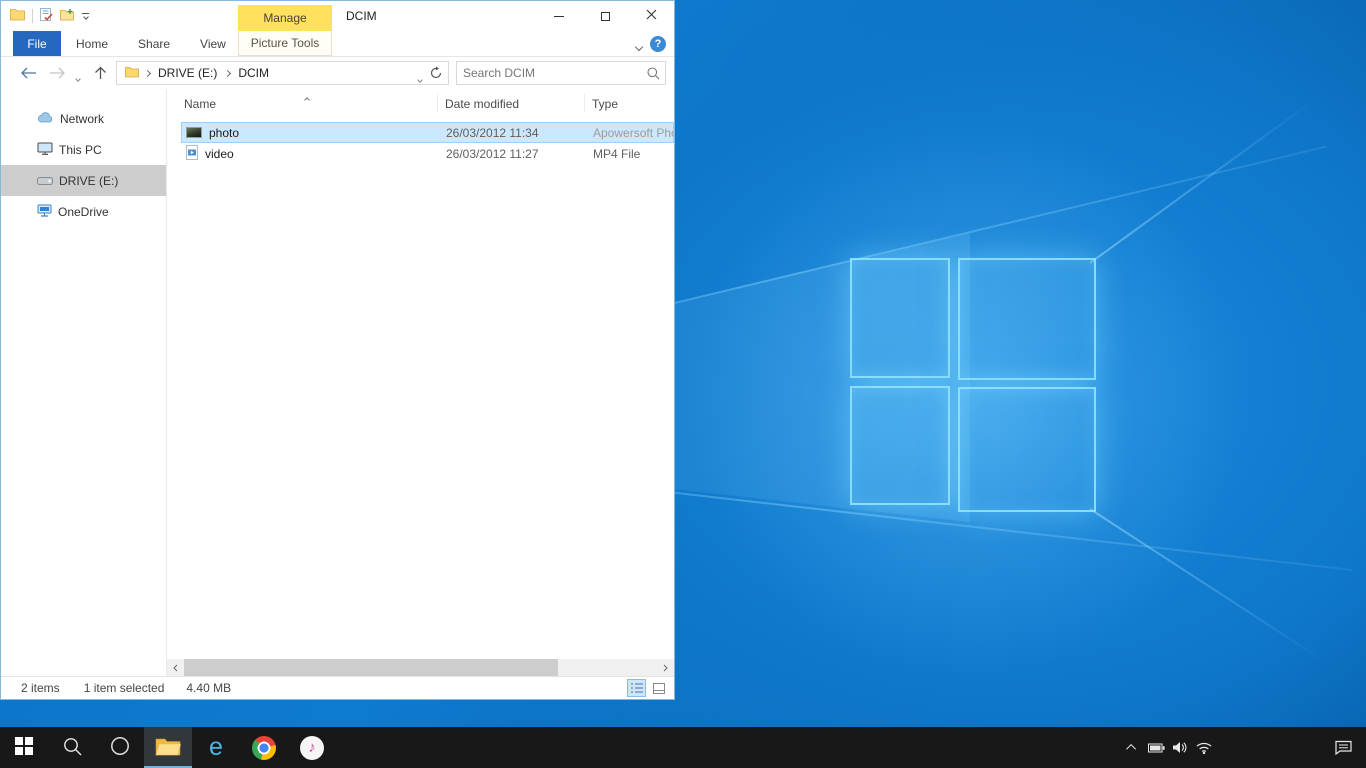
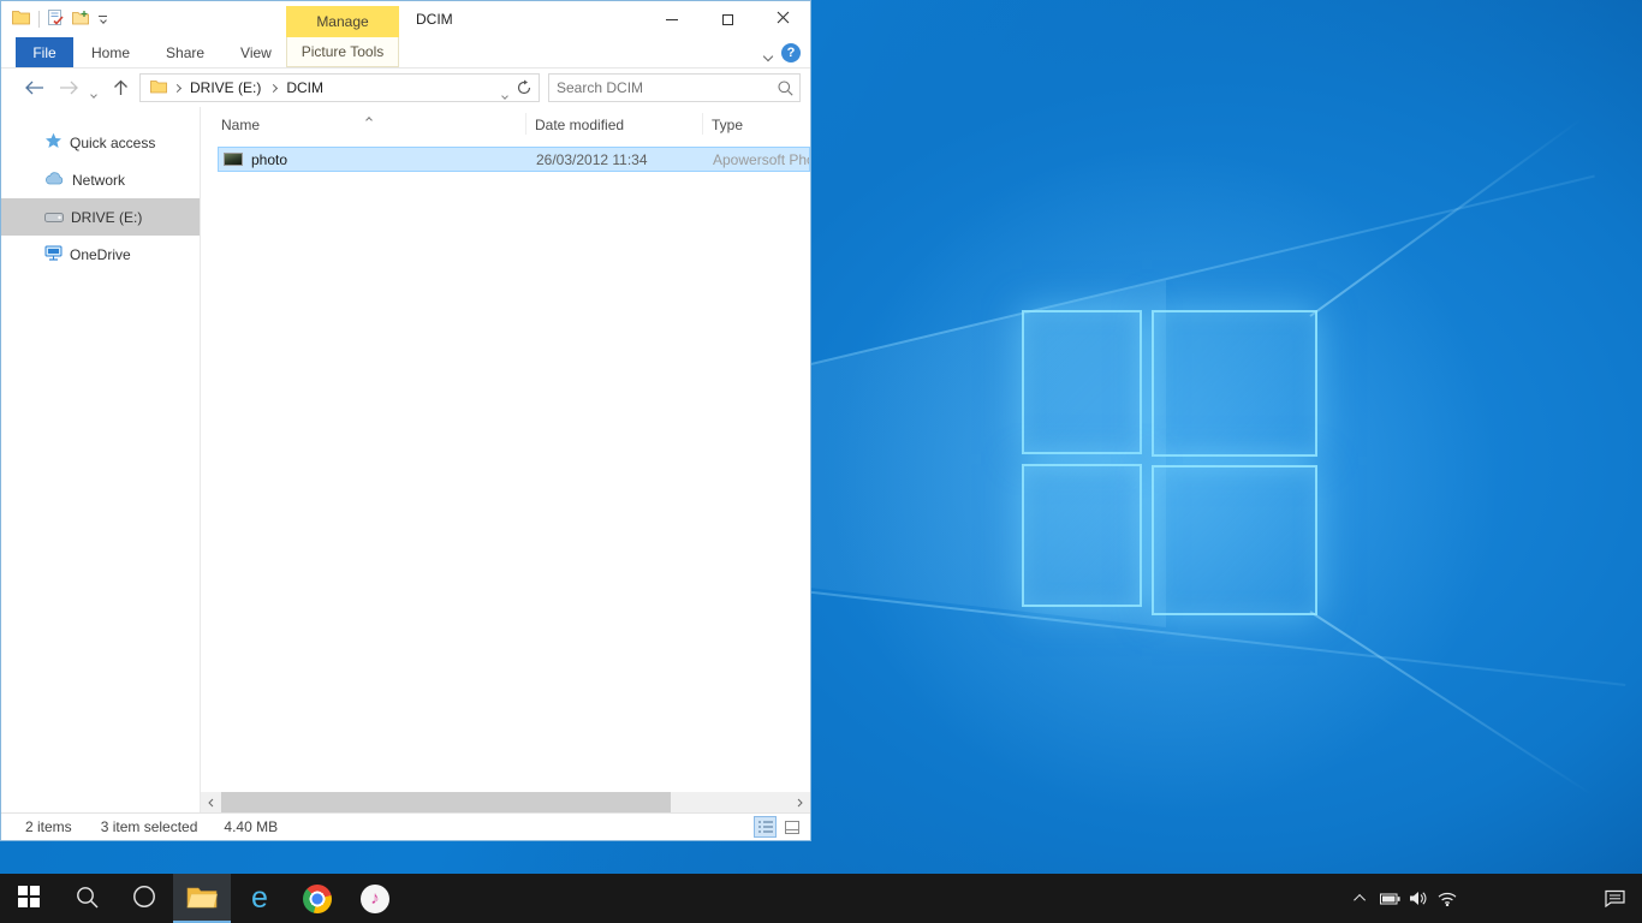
  Manage
  DCIM
  File
  Home
  Share
  View
  Picture Tools
  ?
  DRIVE (E:)
  DCIM
  Search DCIM
+ Quick access
  Network
- This PC
  DRIVE (E:)
  OneDrive
  Name
  Date modified
  Type
  photo
  26/03/2012 11:34
  Apowersoft Ph
- video
- 26/03/2012 11:27
- MP4 File
  2 items
- 1 item selected
+ 3 item selected
  4.40 MB
  e
  ♪
